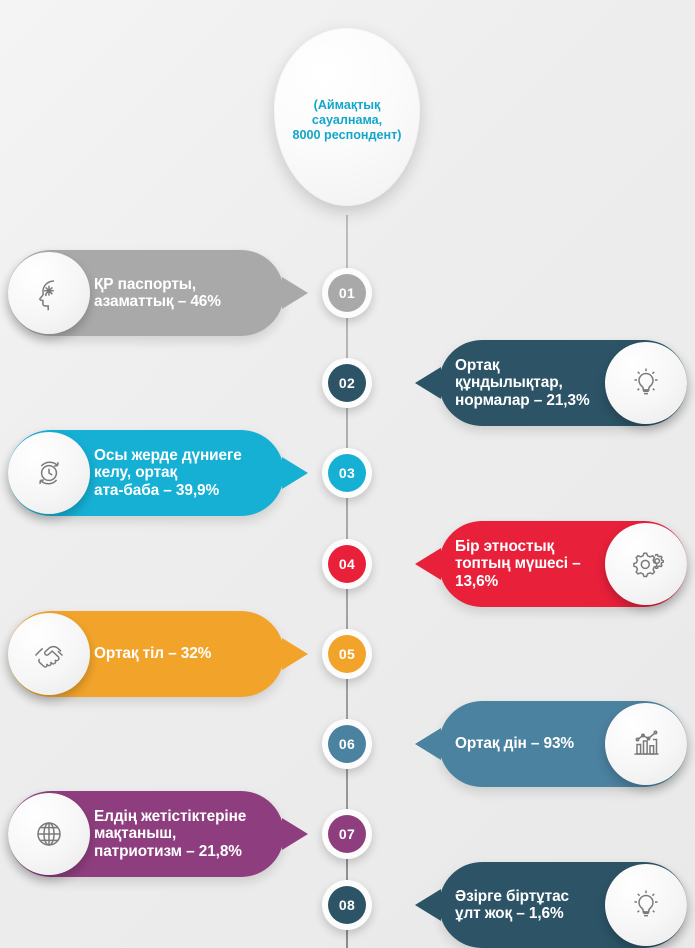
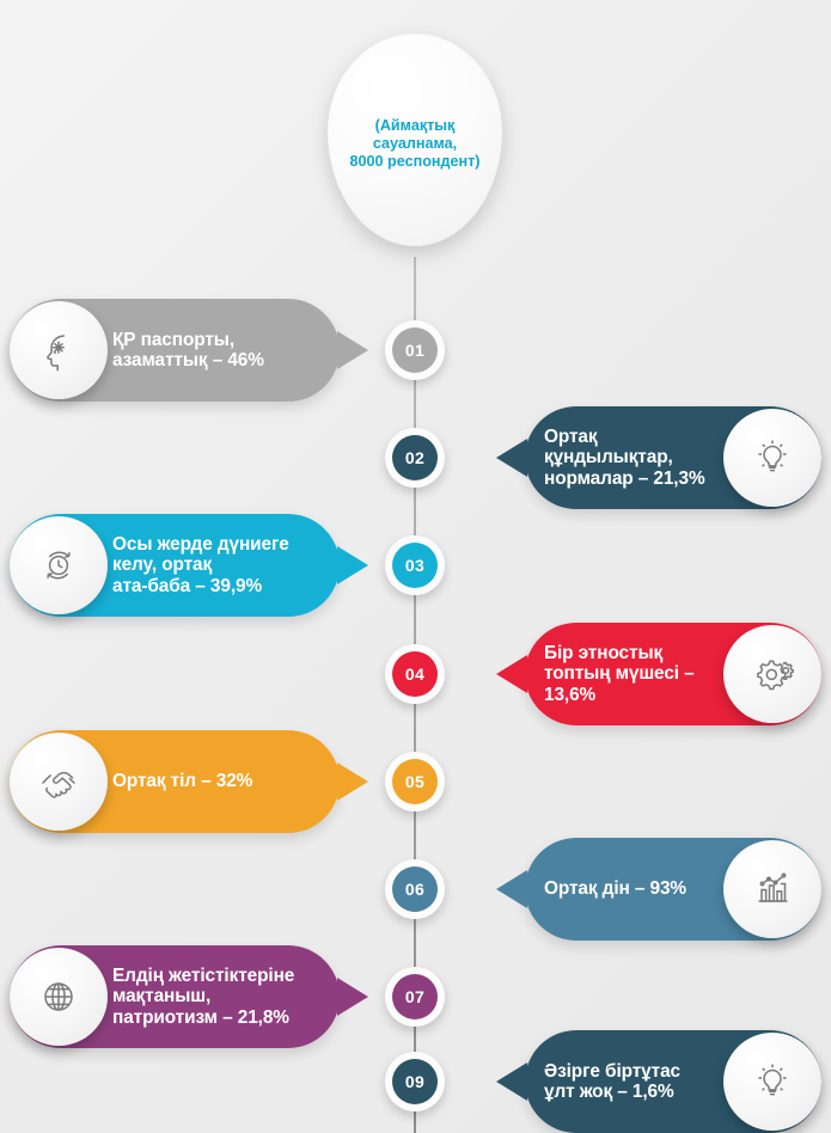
  (Аймақтық сауалнама,
  8000 респондент)
  ҚР паспорты,
  азаматтық – 46%
  Ортақ
  құндылықтар,
  нормалар – 21,3%
  Осы жерде дүниеге
  келу, ортақ
  ата-баба – 39,9%
  Бір этностық
  топтың мүшесі –
  13,6%
  Ортақ тіл – 32%
  Ортақ дін – 93%
  Елдің жетістіктеріне
  мақтаныш,
  патриотизм – 21,8%
  Әзірге біртұтас
  ұлт жоқ – 1,6%
  01
  02
  03
  04
  05
  06
  07
- 08
+ 09
